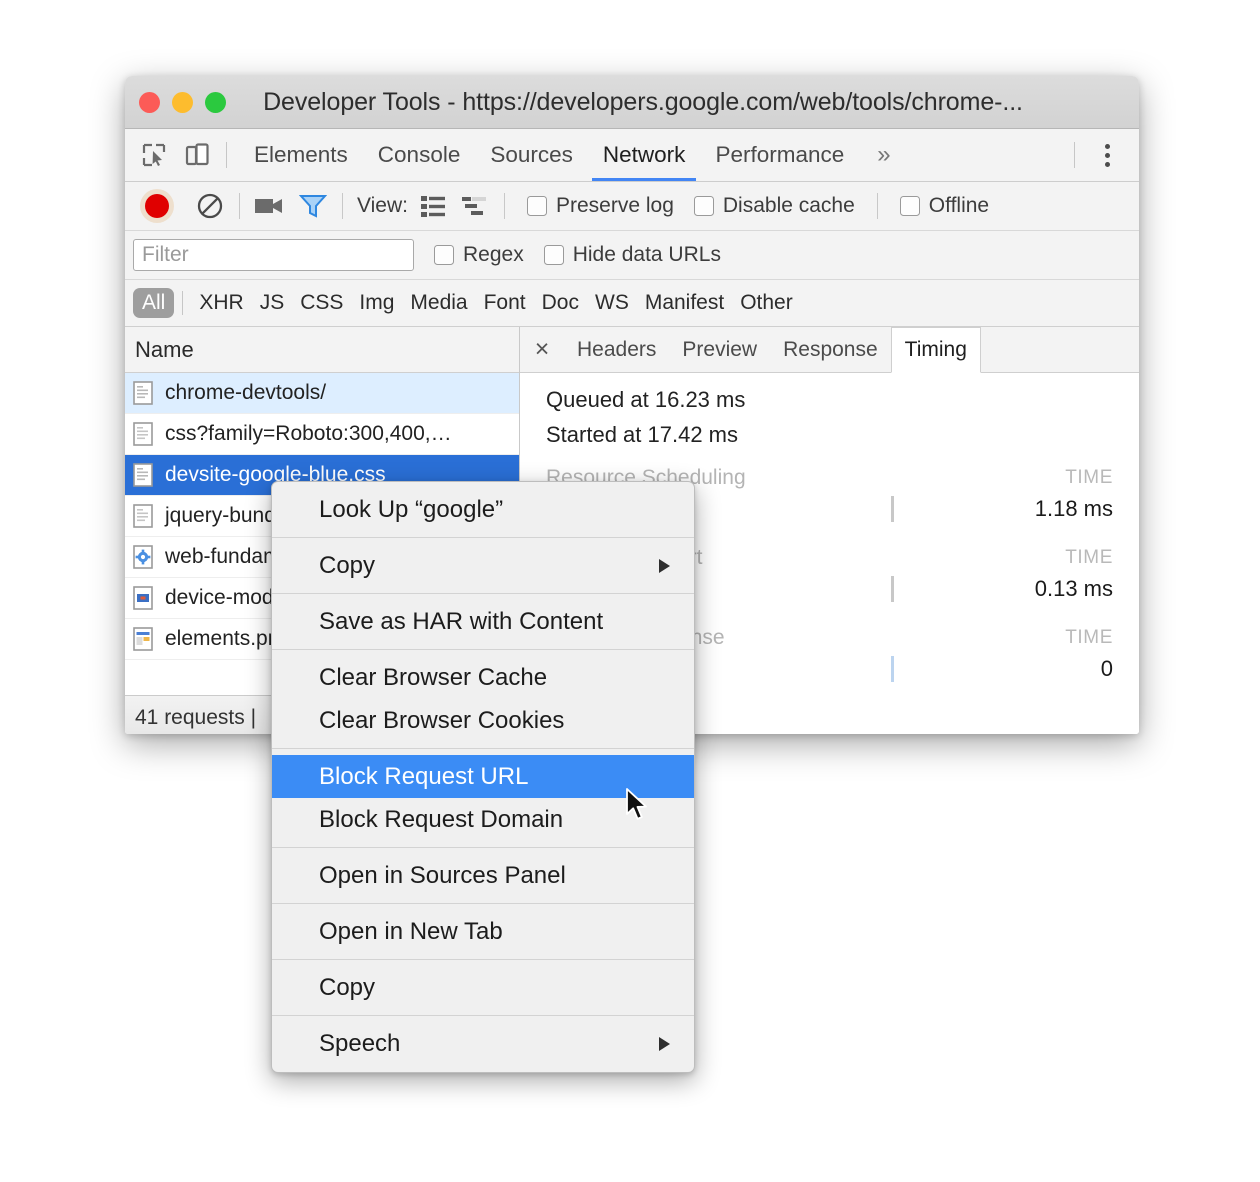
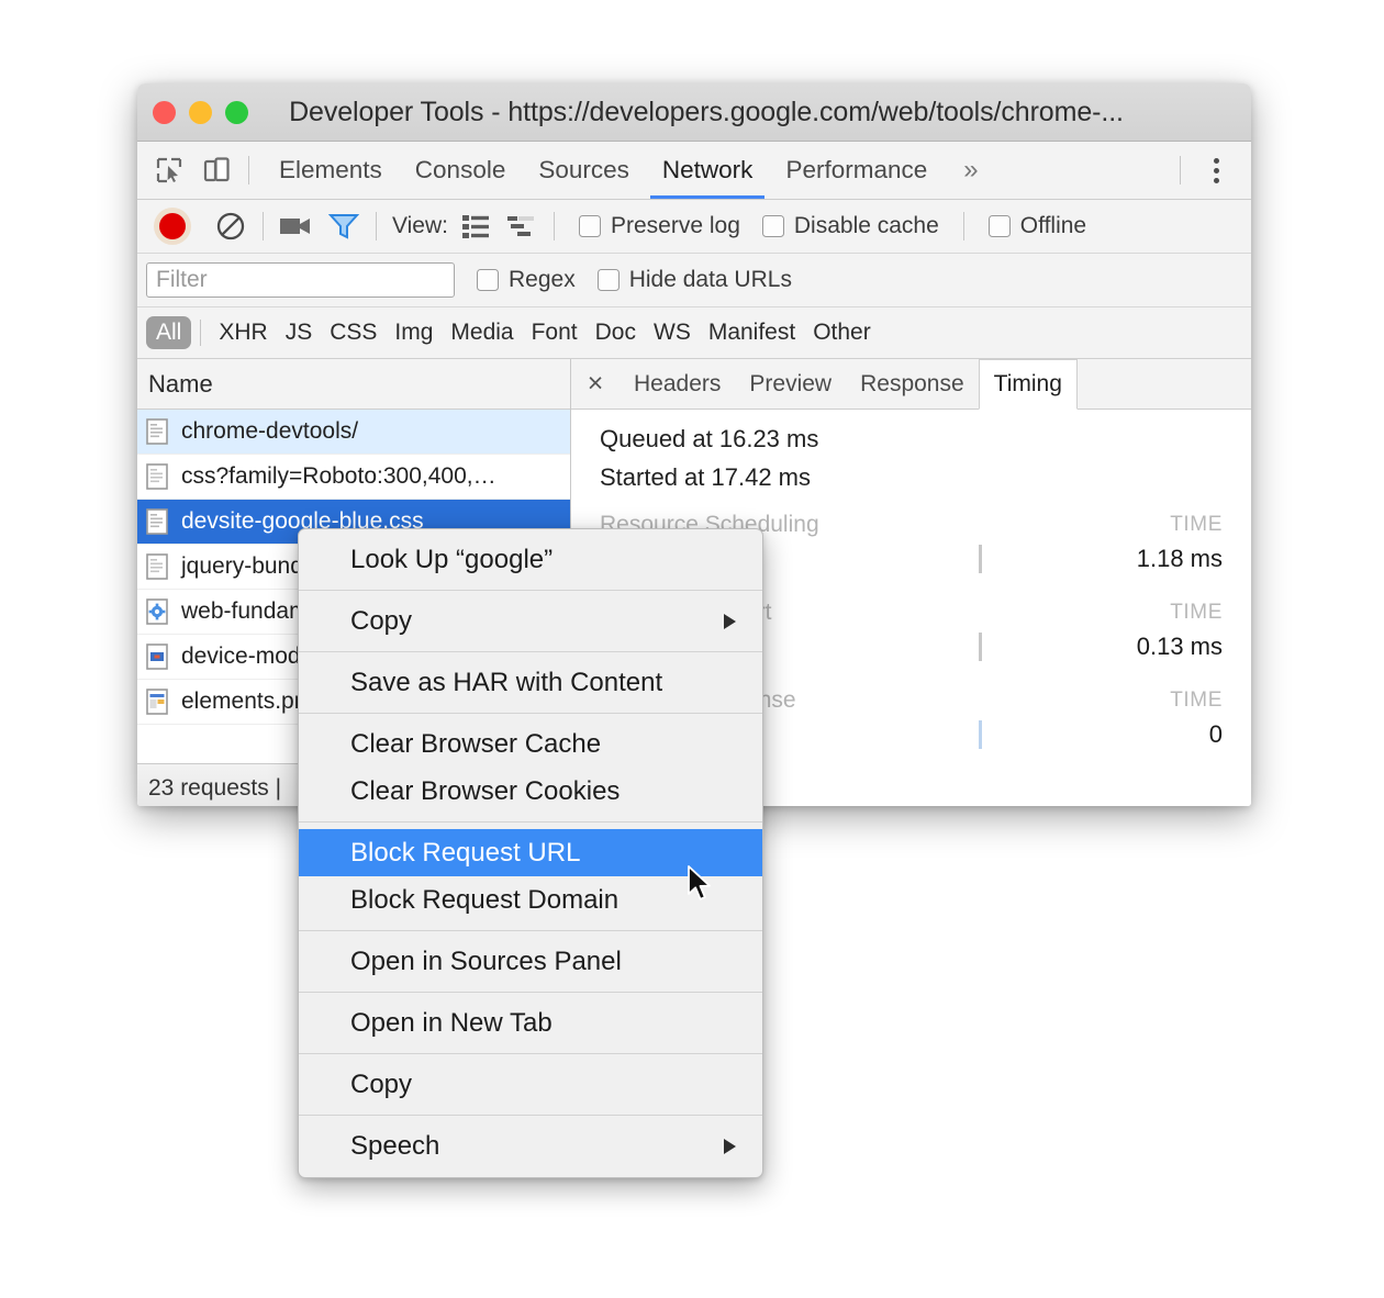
  Developer Tools - https://developers.google.com/web/tools/chrome-...
  Elements
  Console
  Sources
  Network
  Performance
  »
  View:
  Preserve log
  Disable cache
  Offline
  Filter
  Regex
  Hide data URLs
  All
  XHR
  JS
  CSS
  Img
  Media
  Font
  Doc
  WS
  Manifest
  Other
  Name
  chrome-devtools/
  css?family=Roboto:300,400,…
  devsite-google-blue.css
  elements.p
- 41 requests |
+ 23 requests |
  ×
  Headers
  Preview
  Response
  Timing
  Queued at 16.23 ms
  Started at 17.42 ms
  Resource Scheduling
  TIME
  1.18 ms
  TIME
  0.13 ms
  TIME
  0
  Look Up “google”
  Copy
  Save as HAR with Content
  Clear Browser Cache
  Clear Browser Cookies
  Block Request URL
  Block Request Domain
  Open in Sources Panel
  Open in New Tab
  Copy
  Speech
